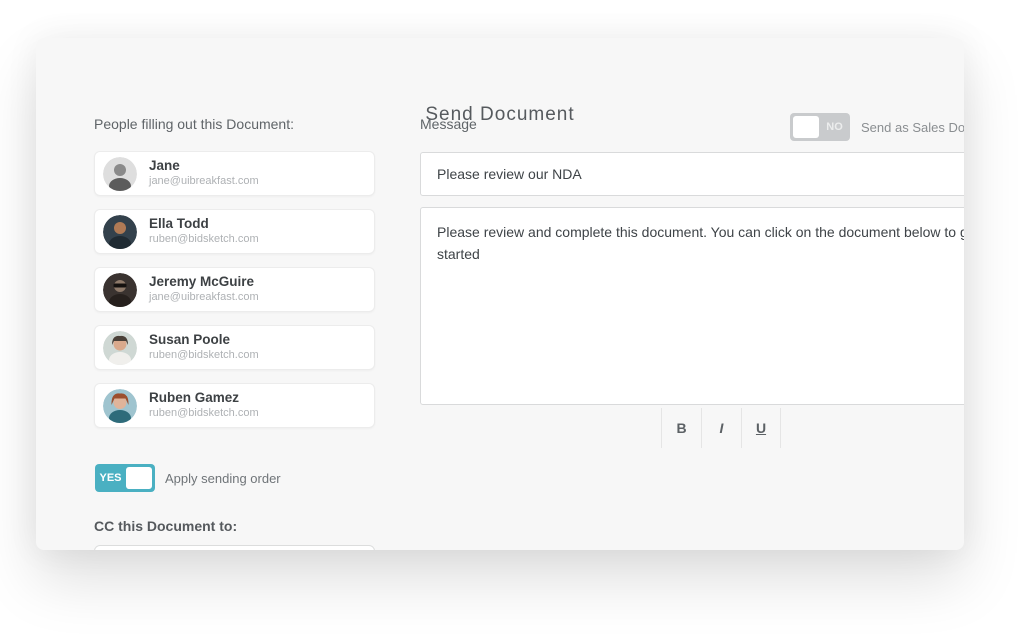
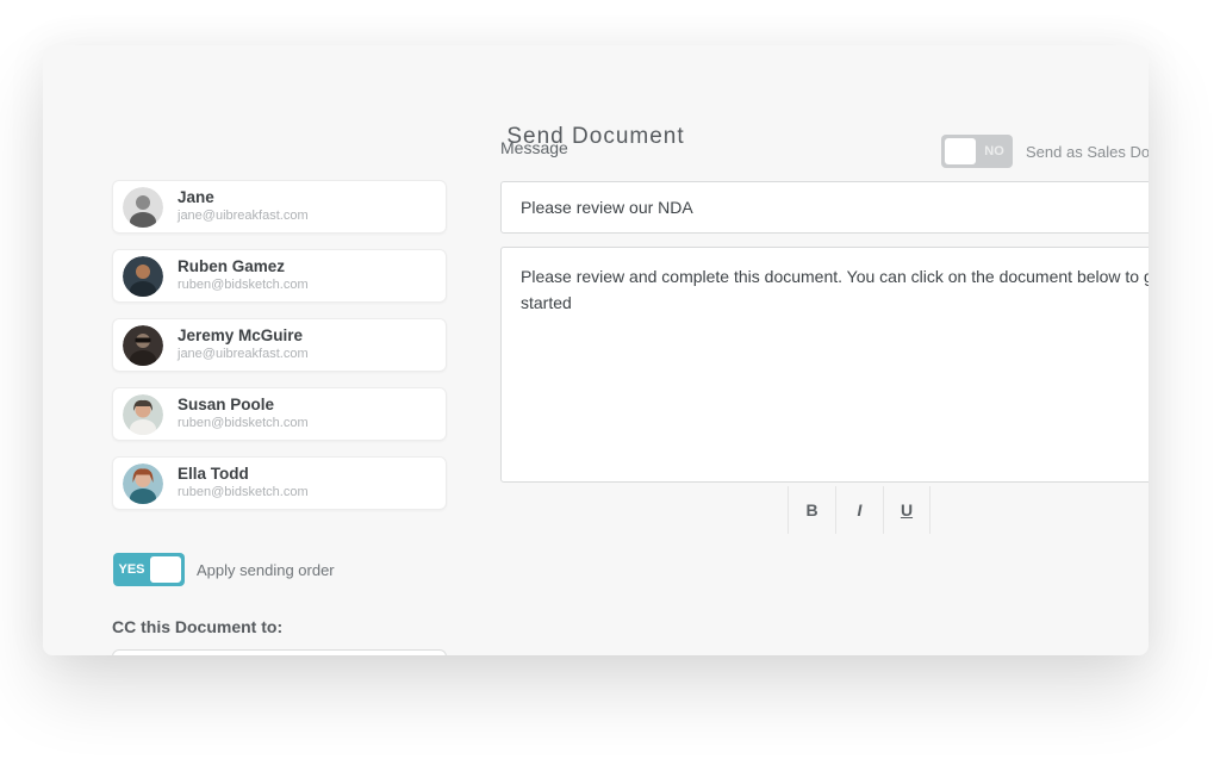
  Send Document
- People filling out this Document:
  Jane
  jane@uibreakfast.com
- Ella Todd
+ Ruben Gamez
  ruben@bidsketch.com
  Jeremy McGuire
  jane@uibreakfast.com
  Susan Poole
  ruben@bidsketch.com
- Ruben Gamez
+ Ella Todd
  ruben@bidsketch.com
  YES
  Apply sending order
  CC this Document to:
  Message
  NO
  Please review our NDA
  Please review and complete this document. You can click on the document below to g
  started
  B
  I
  U
